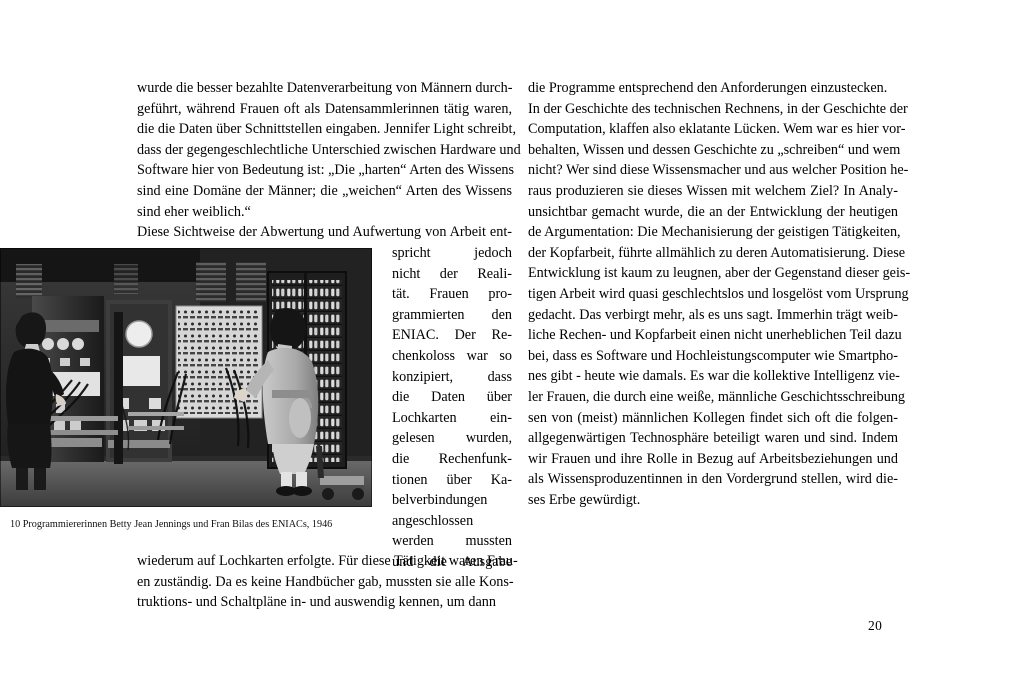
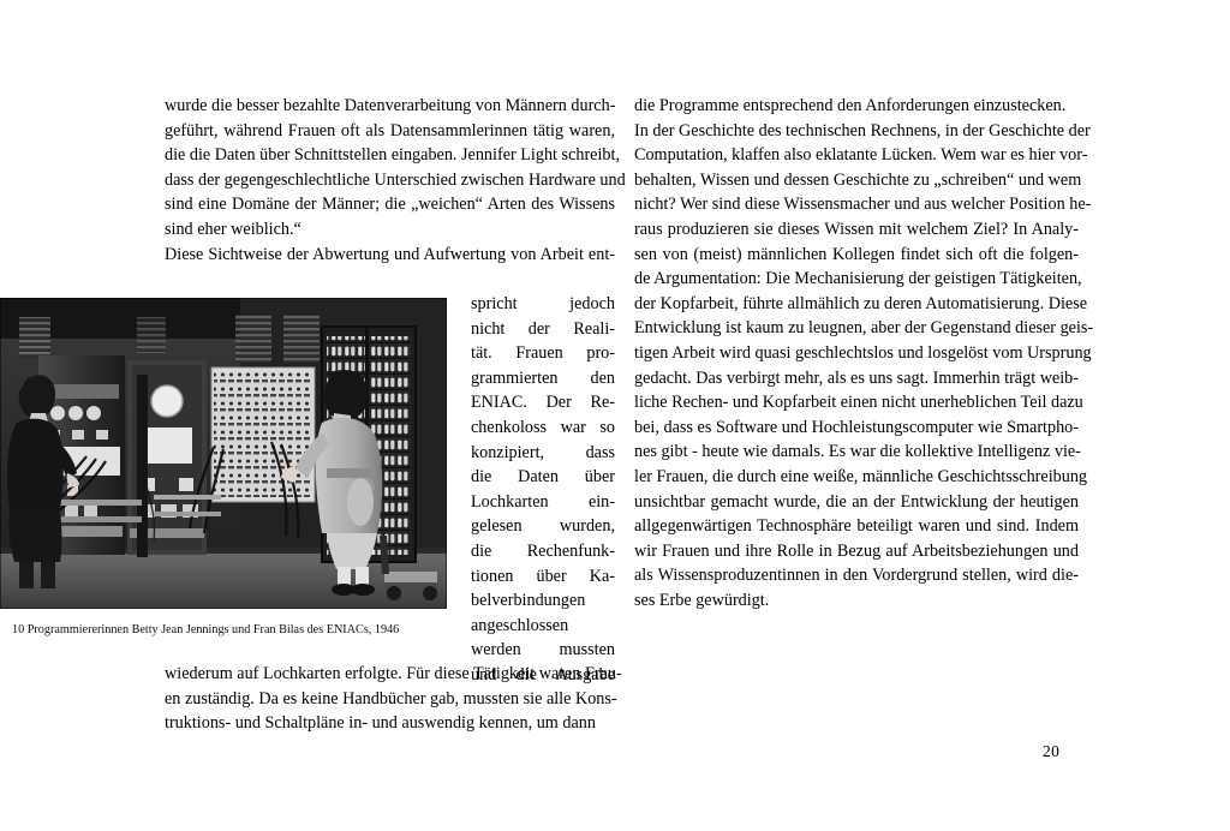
  wurde die besser bezahlte Datenverarbeitung von Männern durch-
  geführt, während Frauen oft als Datensammlerinnen tätig waren,
  die die Daten über Schnittstellen eingaben. Jennifer Light schreibt,
  dass der gegengeschlechtliche Unterschied zwischen Hardware und
- Software hier von Bedeutung ist: „Die „harten“ Arten des Wissens
  sind eine Domäne der Männer; die „weichen“ Arten des Wissens
  sind eher weiblich.“
  Diese Sichtweise der Abwertung und Aufwertung von Arbeit ent-
  10 Programmiererinnen Betty Jean Jennings und Fran Bilas des ENIACs, 1946
  spricht jedoch
  nicht der Reali-
  tät. Frauen pro-
  grammierten den
  ENIAC. Der Re-
  chenkoloss war so
  konzipiert, dass
  die Daten über
  Lochkarten ein-
  gelesen wurden,
  die Rechenfunk-
  tionen über Ka-
  belverbindungen
  angeschlossen
  werden mussten
  und die Ausgabe
  wiederum auf Lochkarten erfolgte. Für diese Tätigkeit waren Frau-
  en zuständig. Da es keine Handbücher gab, mussten sie alle Kons-
  truktions- und Schaltpläne in- und auswendig kennen, um dann
  die Programme entsprechend den Anforderungen einzustecken.
  In der Geschichte des technischen Rechnens, in der Geschichte der
  Computation, klaffen also eklatante Lücken. Wem war es hier vor-
  behalten, Wissen und dessen Geschichte zu „schreiben“ und wem
  nicht? Wer sind diese Wissensmacher und aus welcher Position he-
  raus produzieren sie dieses Wissen mit welchem Ziel? In Analy-
- unsichtbar gemacht wurde, die an der Entwicklung der heutigen
+ sen von (meist) männlichen Kollegen findet sich oft die folgen-
  de Argumentation: Die Mechanisierung der geistigen Tätigkeiten,
  der Kopfarbeit, führte allmählich zu deren Automatisierung. Diese
  Entwicklung ist kaum zu leugnen, aber der Gegenstand dieser geis-
  tigen Arbeit wird quasi geschlechtslos und losgelöst vom Ursprung
  gedacht. Das verbirgt mehr, als es uns sagt. Immerhin trägt weib-
  liche Rechen- und Kopfarbeit einen nicht unerheblichen Teil dazu
  bei, dass es Software und Hochleistungscomputer wie Smartpho-
  nes gibt - heute wie damals. Es war die kollektive Intelligenz vie-
  ler Frauen, die durch eine weiße, männliche Geschichtsschreibung
- sen von (meist) männlichen Kollegen findet sich oft die folgen-
+ unsichtbar gemacht wurde, die an der Entwicklung der heutigen
  allgegenwärtigen Technosphäre beteiligt waren und sind. Indem
  wir Frauen und ihre Rolle in Bezug auf Arbeitsbeziehungen und
  als Wissensproduzentinnen in den Vordergrund stellen, wird die-
  ses Erbe gewürdigt.
  20
